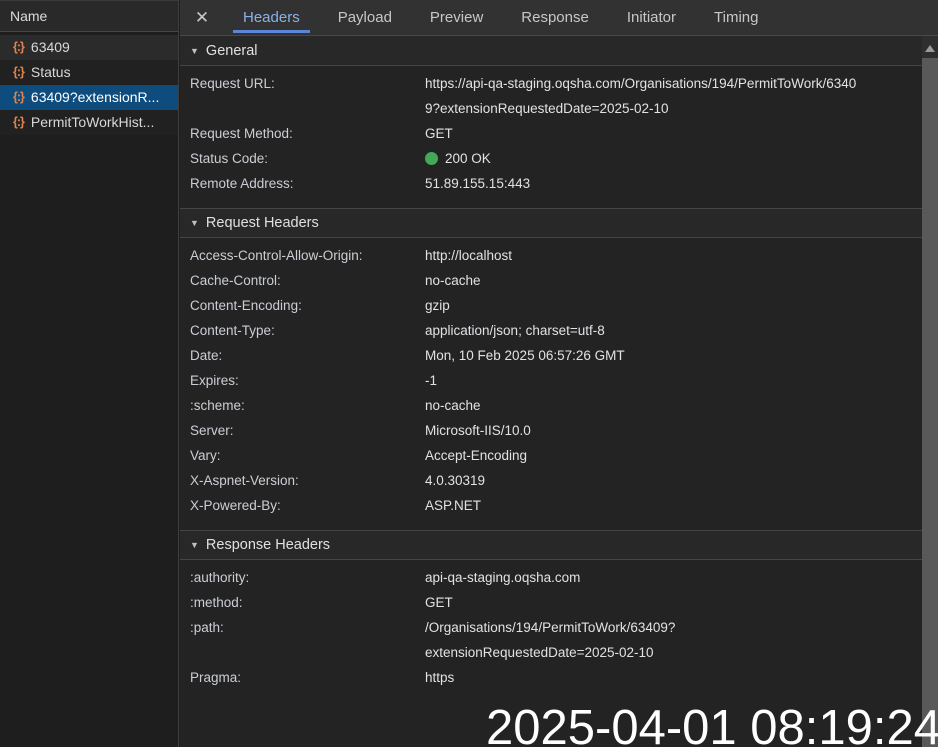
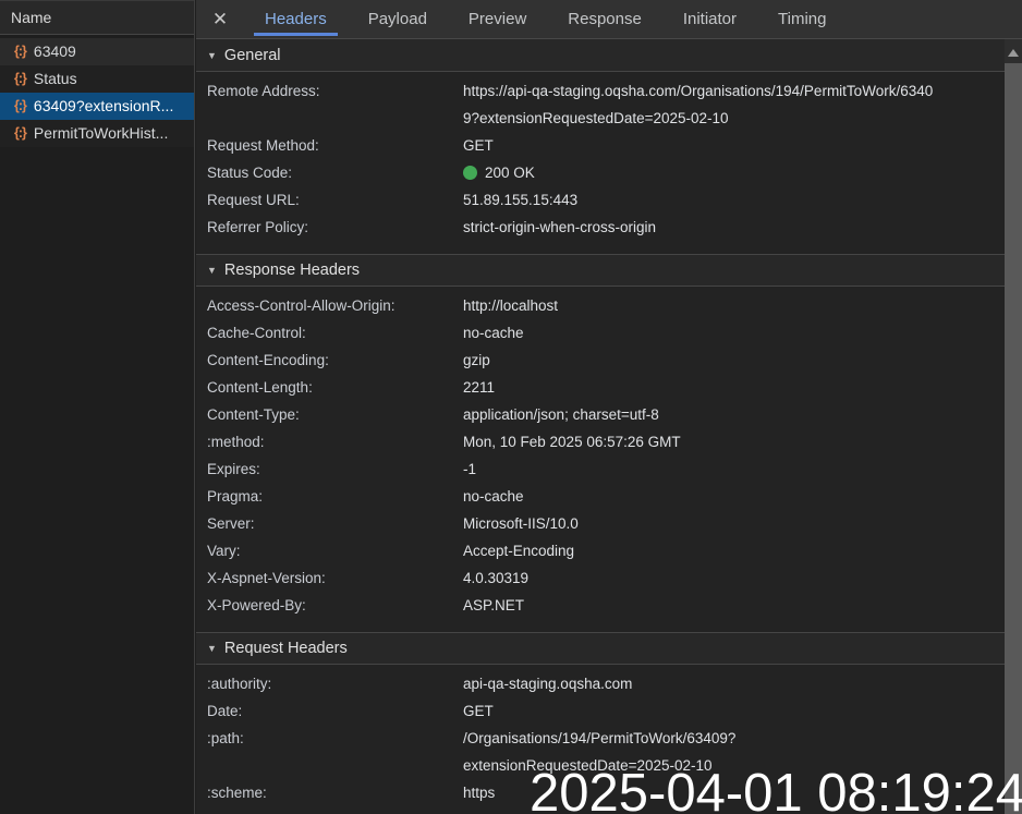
  Name
  {:}
  63409
  {:}
  Status
  {:}
  63409?extensionR...
  {:}
  PermitToWorkHist...
  ✕
  Headers
  Payload
  Preview
  Response
  Initiator
  Timing
  ▼
  General
- Request URL:
+ Remote Address:
  https://api-qa-staging.oqsha.com/Organisations/194/PermitToWork/6340
  9?extensionRequestedDate=2025-02-10
  Request Method:
  GET
  Status Code:
  200 OK
- Remote Address:
+ Request URL:
  51.89.155.15:443
+ Referrer Policy:
+ strict-origin-when-cross-origin
  ▼
- Request Headers
+ Response Headers
  Access-Control-Allow-Origin:
  http://localhost
  Cache-Control:
  no-cache
  Content-Encoding:
  gzip
+ Content-Length:
+ 2211
  Content-Type:
  application/json; charset=utf-8
- Date:
+ :method:
  Mon, 10 Feb 2025 06:57:26 GMT
  Expires:
  -1
- :scheme:
+ Pragma:
  no-cache
  Server:
  Microsoft-IIS/10.0
  Vary:
  Accept-Encoding
  X-Aspnet-Version:
  4.0.30319
  X-Powered-By:
  ASP.NET
  ▼
- Response Headers
+ Request Headers
  :authority:
  api-qa-staging.oqsha.com
- :method:
+ Date:
  GET
  :path:
  /Organisations/194/PermitToWork/63409?
  extensionRequestedDate=2025-02-10
- Pragma:
+ :scheme:
  https
  2025-04-01 08:19:24
